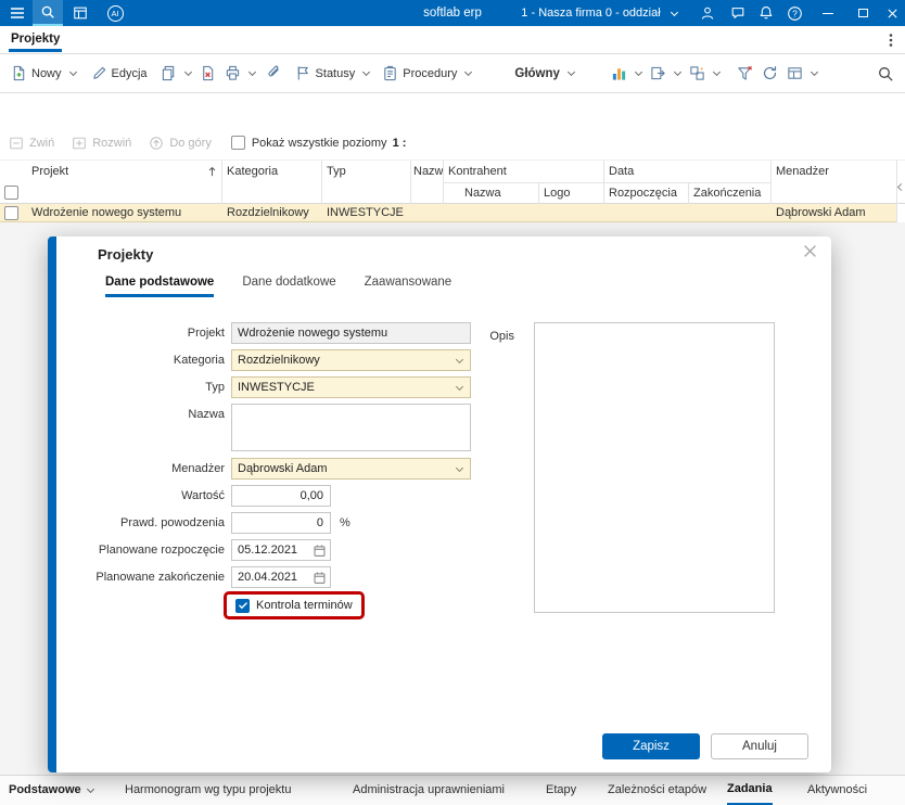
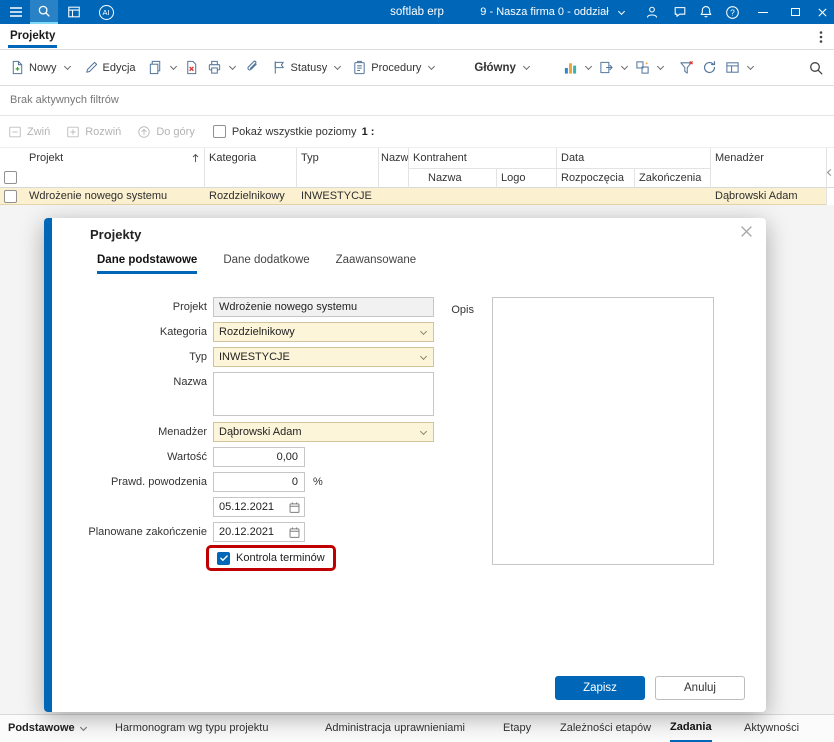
  AI
  softlab erp
- 1 - Nasza firma 0 - oddział
+ 9 - Nasza firma 0 - oddział
  ?
  Projekty
  Nowy
  Edycja
  Statusy
  Procedury
  Główny
+ Brak aktywnych filtrów
  Zwiń
  Rozwiń
  Do góry
  Pokaż wszystkie poziomy
  1 :
  Projekt
  Kategoria
  Typ
  Nazw
  Kontrahent
  Data
  Menadżer
  Nazwa
  Logo
  Rozpoczęcia
  Zakończenia
  Wdrożenie nowego systemu
  Rozdzielnikowy
  INWESTYCJE
  Dąbrowski Adam
  Projekty
  Dane podstawowe
  Dane dodatkowe
  Zaawansowane
  Projekt
  Wdrożenie nowego systemu
  Kategoria
  Rozdzielnikowy
  Typ
  INWESTYCJE
  Nazwa
  Menadżer
  Dąbrowski Adam
  Wartość
  0,00
  Prawd. powodzenia
  0
  %
- Planowane rozpoczęcie
  05.12.2021
  Planowane zakończenie
- 20.04.2021
+ 20.12.2021
  Kontrola terminów
  Opis
  Zapisz
  Anuluj
  Podstawowe
  Harmonogram wg typu projektu
  Administracja uprawnieniami
  Etapy
  Zależności etapów
  Zadania
  Aktywności
